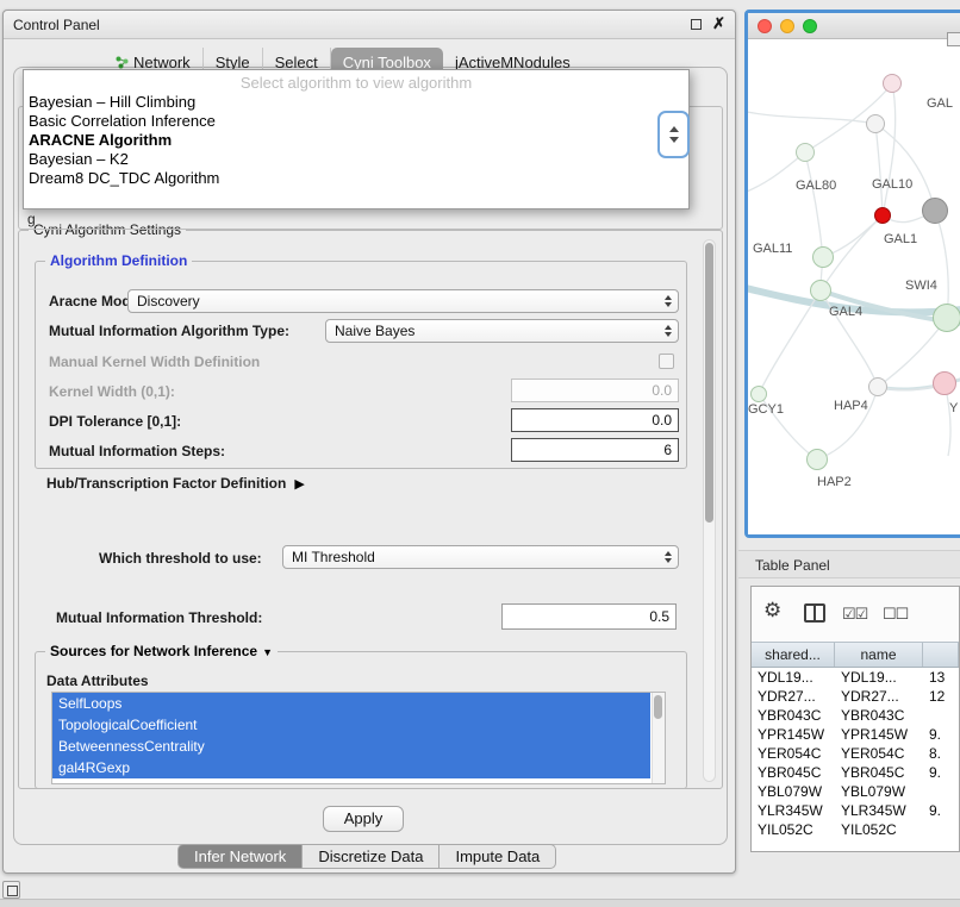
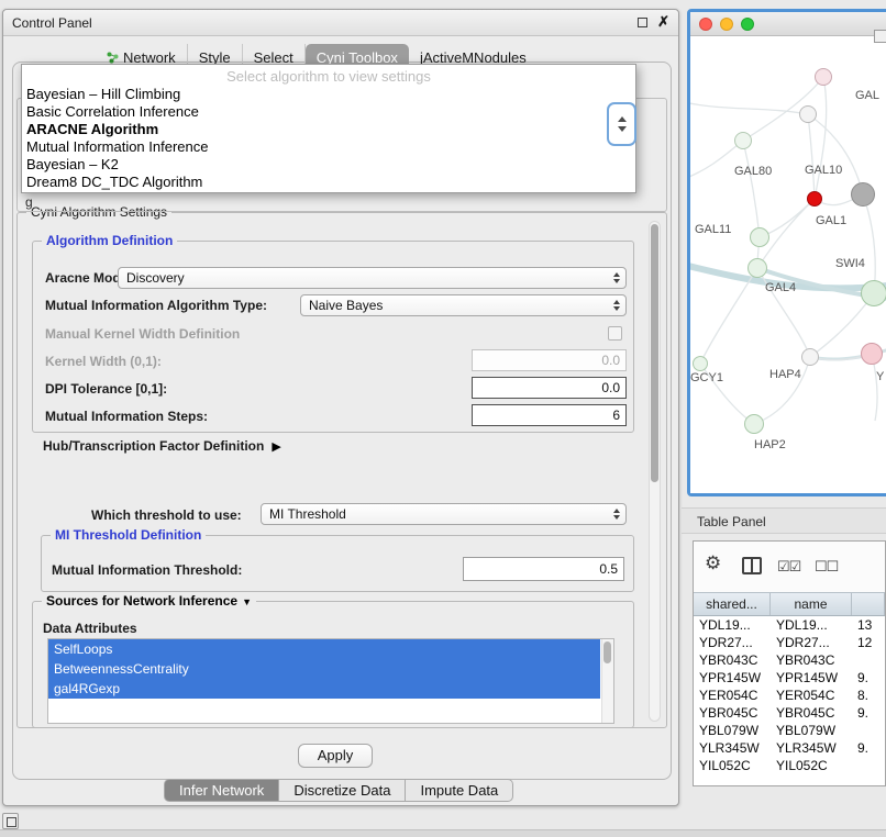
  Control Panel
  ✗
  Network
  Style
  Select
  Cyni Toolbox
  jActiveMNodules
  g
- Select algorithm to view algorithm
+ Select algorithm to view settings
  Bayesian – Hill Climbing
  Basic Correlation Inference
  ARACNE Algorithm
+ Mutual Information Inference
  Bayesian – K2
  Dream8 DC_TDC Algorithm
  Cyni Algorithm Settings
  Algorithm Definition
  Aracne Mo
  Discovery
  Mutual Information Algorithm Type:
  Naive Bayes
  Manual Kernel Width Definition
  Kernel Width (0,1):
  0.0
  DPI Tolerance [0,1]:
  0.0
  Mutual Information Steps:
  6
  Hub/Transcription Factor Definition
  ▶
  Which threshold to use:
  MI Threshold
+ MI Threshold Definition
  Mutual Information Threshold:
  0.5
  Sources for Network Inference ▼
  Data Attributes
  SelfLoops
- TopologicalCoefficient
  BetweennessCentrality
  gal4RGexp
  Apply
  Infer Network
  Discretize Data
  Impute Data
  GAL
  GAL80
  GAL10
  GAL11
  GAL1
  SWI4
  GAL4
  GCY1
  HAP4
  HAP2
  Y
  Table Panel
  ⚙
  ☑☑
  ☐☐
  shared...
  name
  YDL19...
  YDL19...
  13
  YDR27...
  YDR27...
  12
  YBR043C
  YBR043C
  YPR145W
  YPR145W
  9.
  YER054C
  YER054C
  8.
  YBR045C
  YBR045C
  9.
  YBL079W
  YBL079W
  YLR345W
  YLR345W
  9.
  YIL052C
  YIL052C
